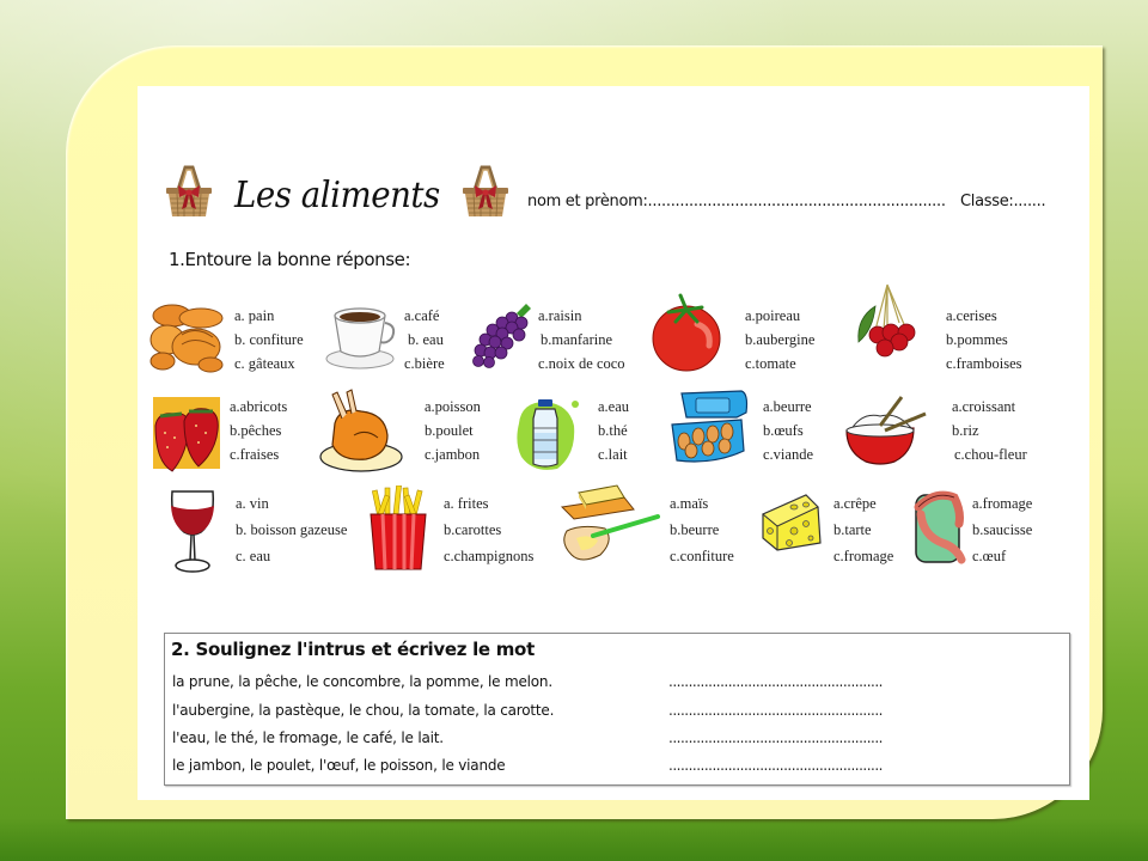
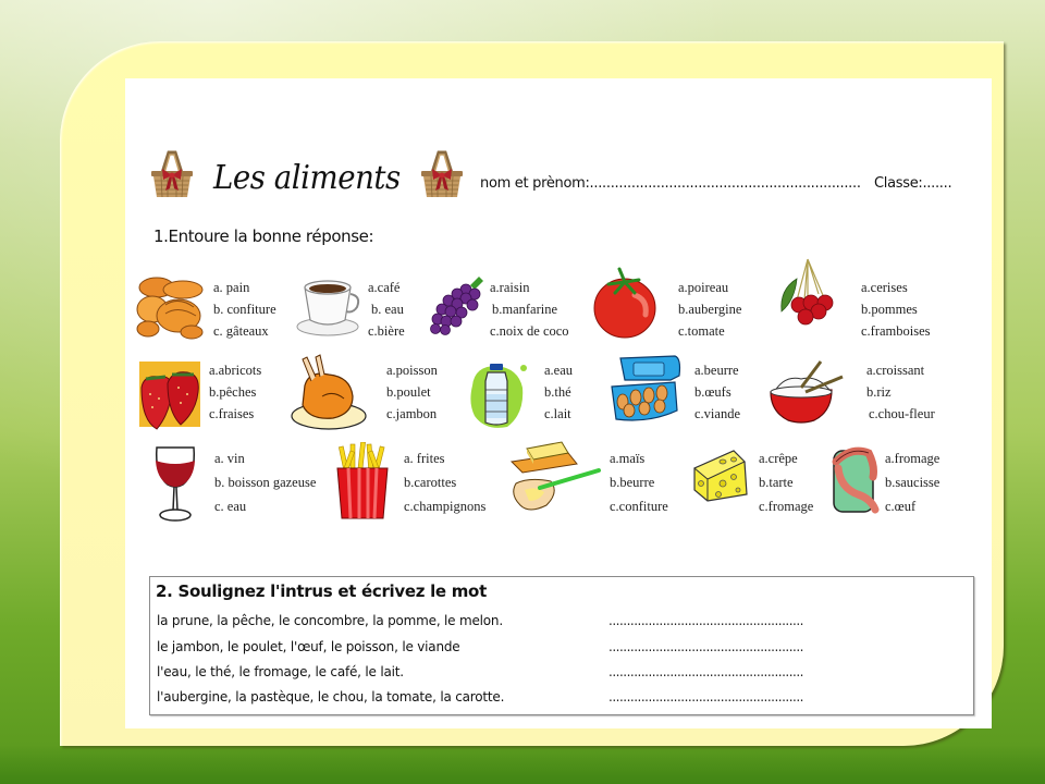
  Les aliments
  nom et prènom:.................................................................
  Classe:.......
  1.Entoure la bonne réponse:
  a. pain
  b. confiture
  c. gâteaux
  a.café
  b. eau
  c.bière
  a.raisin
  b.manfarine
  c.noix de coco
  a.poireau
  b.aubergine
  c.tomate
  a.cerises
  b.pommes
  c.framboises
  a.abricots
  b.pêches
  c.fraises
  a.poisson
  b.poulet
  c.jambon
  a.eau
  b.thé
  c.lait
  a.beurre
  b.œufs
  c.viande
  a.croissant
  b.riz
  c.chou-fleur
  a. vin
  b. boisson gazeuse
  c. eau
  a. frites
  b.carottes
  c.champignons
  a.maïs
  b.beurre
  c.confiture
  a.crêpe
  b.tarte
  c.fromage
  a.fromage
  b.saucisse
  c.œuf
  2. Soulignez l'intrus et écrivez le mot
  la prune, la pêche, le concombre, la pomme, le melon.
  ......................................................
- l'aubergine, la pastèque, le chou, la tomate, la carotte.
+ le jambon, le poulet, l'œuf, le poisson, le viande
  ......................................................
  l'eau, le thé, le fromage, le café, le lait.
  ......................................................
- le jambon, le poulet, l'œuf, le poisson, le viande
+ l'aubergine, la pastèque, le chou, la tomate, la carotte.
  ......................................................
